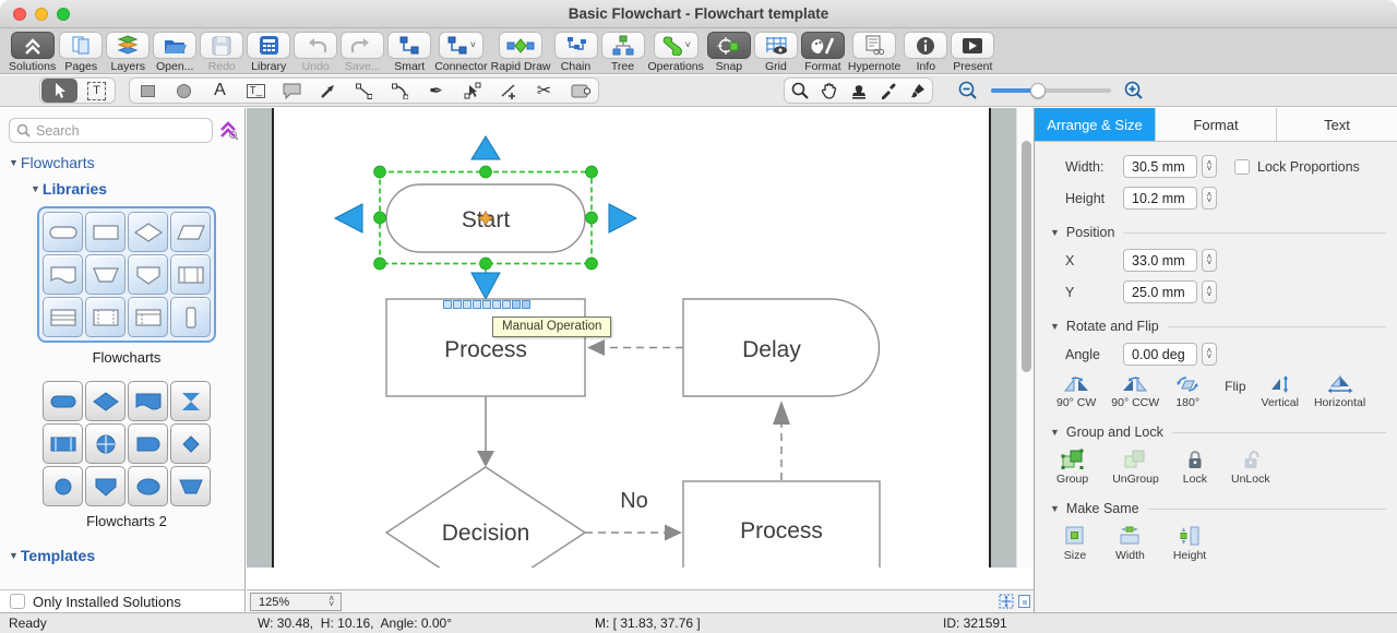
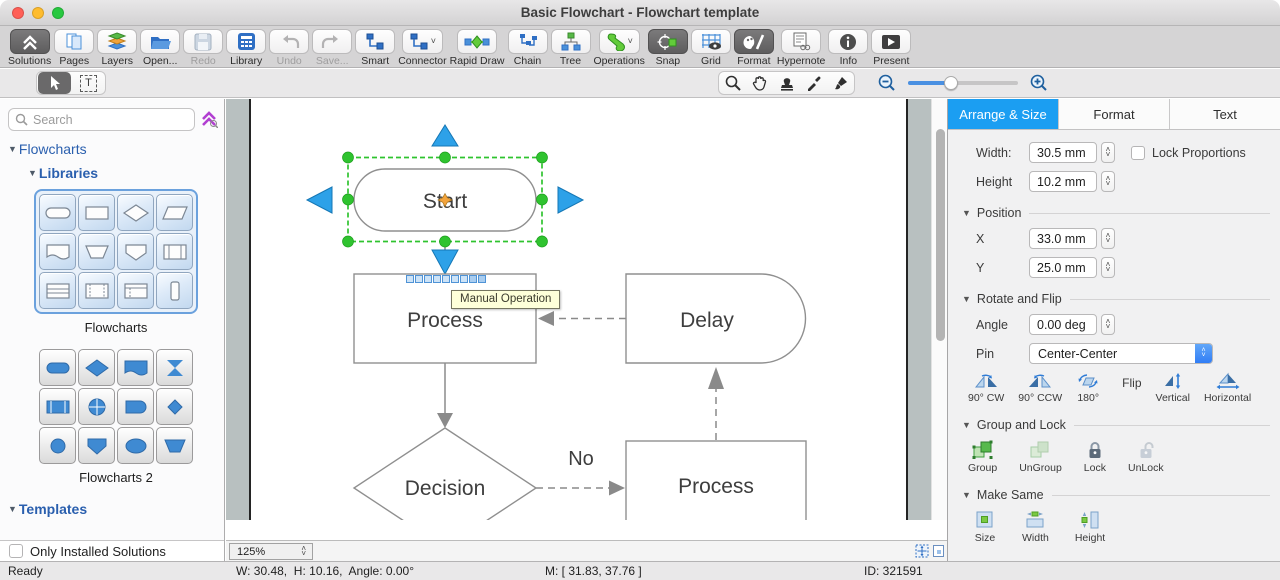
  Basic Flowchart - Flowchart template
  Solutions
  Pages
  Layers
  Open...
  Redo
  Library
  Undo
  Save...
  Smart
  ˅
  Connector
  Rapid Draw
  Chain
  Tree
  ˅
  Operations
  Snap
  Grid
  Format
  Hypernote
  Info
  Present
  T
- A
- T_
- ✒
- ✂
  Search
  ▼
  Flowcharts
  ▼
  Libraries
  Flowcharts
  Flowcharts 2
  ▼
  Templates
  Only Installed Solutions
  Strt
  Process
  Delay
  Decision
  Process
  No
  Manual Operation
  125%
  ˄
  ˅
  Arrange & Size
  Format
  Text
  Width:
  30.5 mm
  ˄
  ˅
  Lock Proportions
  Height
  10.2 mm
  ˄
  ˅
  ▼
  Position
  X
  33.0 mm
  ˄
  ˅
  Y
  25.0 mm
  ˄
  ˅
  ▼
  Rotate and Flip
  Angle
  0.00 deg
  ˄
  ˅
+ Pin
+ Center-Center
  90° CW
  90° CCW
  180°
  Flip
  Vertical
  Horizontal
  ▼
  Group and Lock
  Group
  UnGroup
  Lock
  UnLock
  ▼
  Make Same
  Size
  Width
  Height
  Ready
  W: 30.48, H: 10.16, Angle: 0.00°
  M: [ 31.83, 37.76 ]
  ID: 321591
